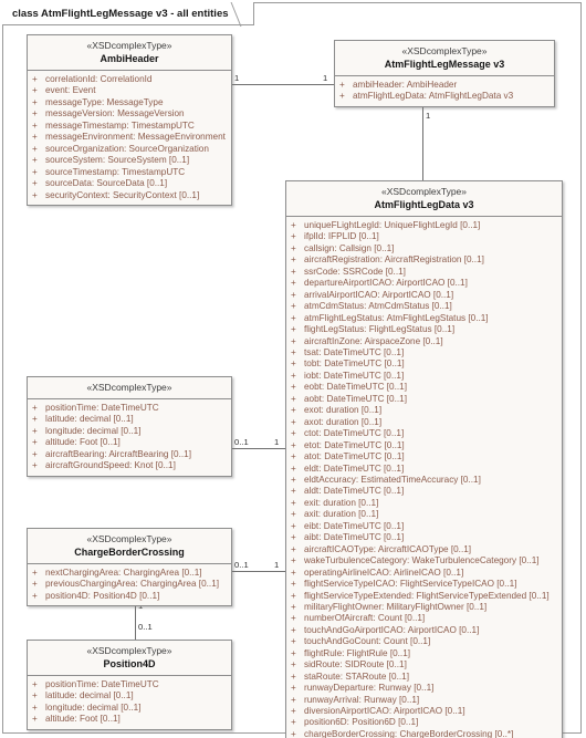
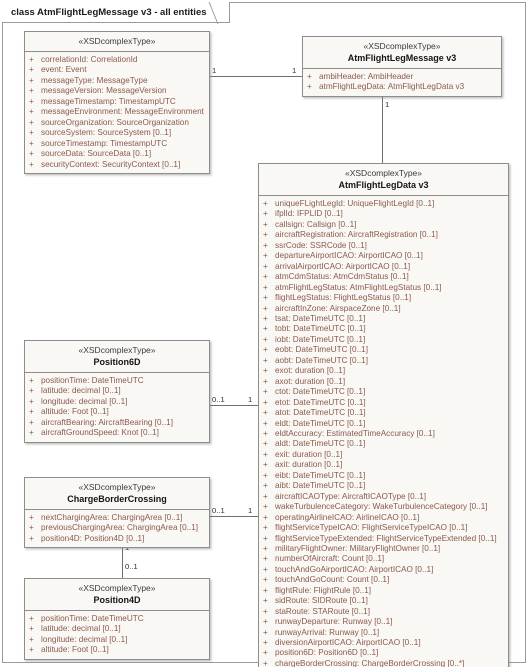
  class AtmFlightLegMessage v3 - all entities
  1
  1
  1
  0..1
  1
  0..1
  1
  0..1
  «XSDcomplexType»
- AmbiHeader
  +
  correlationId: CorrelationId
  +
  event: Event
  +
  messageType: MessageType
  +
  messageVersion: MessageVersion
  +
  messageTimestamp: TimestampUTC
  +
  messageEnvironment: MessageEnvironment
  +
  sourceOrganization: SourceOrganization
  +
  sourceSystem: SourceSystem [0..1]
  +
  sourceTimestamp: TimestampUTC
  +
  sourceData: SourceData [0..1]
  +
  securityContext: SecurityContext [0..1]
  «XSDcomplexType»
  AtmFlightLegMessage v3
  +
  ambiHeader: AmbiHeader
  +
  atmFlightLegData: AtmFlightLegData v3
  «XSDcomplexType»
  AtmFlightLegData v3
  +
  uniqueFLightLegId: UniqueFlightLegId [0..1]
  +
  ifplId: IFPLID [0..1]
  +
  callsign: Callsign [0..1]
  +
  aircraftRegistration: AircraftRegistration [0..1]
  +
  ssrCode: SSRCode [0..1]
  +
  departureAirportICAO: AirportICAO [0..1]
  +
  arrivalAirportICAO: AirportICAO [0..1]
  +
  atmCdmStatus: AtmCdmStatus [0..1]
  +
  atmFlightLegStatus: AtmFlightLegStatus [0..1]
  +
  flightLegStatus: FlightLegStatus [0..1]
  +
  aircraftInZone: AirspaceZone [0..1]
  +
  tsat: DateTimeUTC [0..1]
  +
  tobt: DateTimeUTC [0..1]
  +
  iobt: DateTimeUTC [0..1]
  +
  eobt: DateTimeUTC [0..1]
  +
  aobt: DateTimeUTC [0..1]
  +
  exot: duration [0..1]
  +
  axot: duration [0..1]
  +
  ctot: DateTimeUTC [0..1]
  +
  etot: DateTimeUTC [0..1]
  +
  atot: DateTimeUTC [0..1]
  +
  eldt: DateTimeUTC [0..1]
  +
  eldtAccuracy: EstimatedTimeAccuracy [0..1]
  +
  aldt: DateTimeUTC [0..1]
  +
  exit: duration [0..1]
  +
  axit: duration [0..1]
  +
  eibt: DateTimeUTC [0..1]
  +
  aibt: DateTimeUTC [0..1]
  +
  aircraftICAOType: AircraftICAOType [0..1]
  +
  wakeTurbulenceCategory: WakeTurbulenceCategory [0..1]
  +
  operatingAirlineICAO: AirlineICAO [0..1]
  +
  flightServiceTypeICAO: FlightServiceTypeICAO [0..1]
  +
  flightServiceTypeExtended: FlightServiceTypeExtended [0..1]
  +
  militaryFlightOwner: MilitaryFlightOwner [0..1]
  +
  numberOfAircraft: Count [0..1]
  +
  touchAndGoAirportICAO: AirportICAO [0..1]
  +
  touchAndGoCount: Count [0..1]
  +
  flightRule: FlightRule [0..1]
  +
  sidRoute: SIDRoute [0..1]
  +
  staRoute: STARoute [0..1]
  +
  runwayDeparture: Runway [0..1]
  +
  runwayArrival: Runway [0..1]
  +
  diversionAirportICAO: AirportICAO [0..1]
  +
  position6D: Position6D [0..1]
  +
  chargeBorderCrossing: ChargeBorderCrossing [0..*]
  «XSDcomplexType»
+ Position6D
  +
  positionTime: DateTimeUTC
  +
  latitude: decimal [0..1]
  +
  longitude: decimal [0..1]
  +
  altitude: Foot [0..1]
  +
  aircraftBearing: AircraftBearing [0..1]
  +
  aircraftGroundSpeed: Knot [0..1]
  «XSDcomplexType»
  ChargeBorderCrossing
  +
  nextChargingArea: ChargingArea [0..1]
  +
  previousChargingArea: ChargingArea [0..1]
  +
  position4D: Position4D [0..1]
  «XSDcomplexType»
  Position4D
  +
  positionTime: DateTimeUTC
  +
  latitude: decimal [0..1]
  +
  longitude: decimal [0..1]
  +
  altitude: Foot [0..1]
